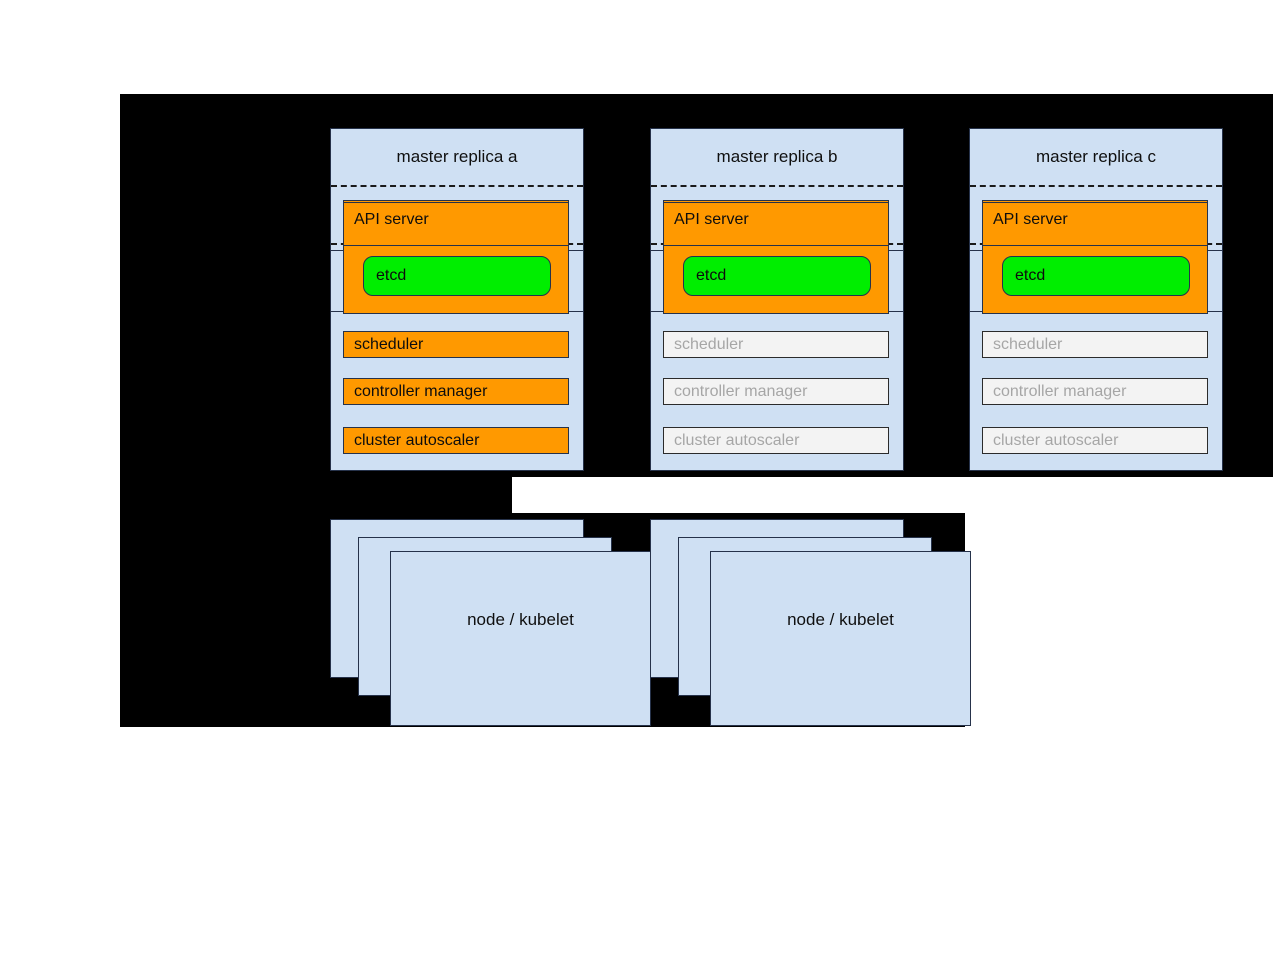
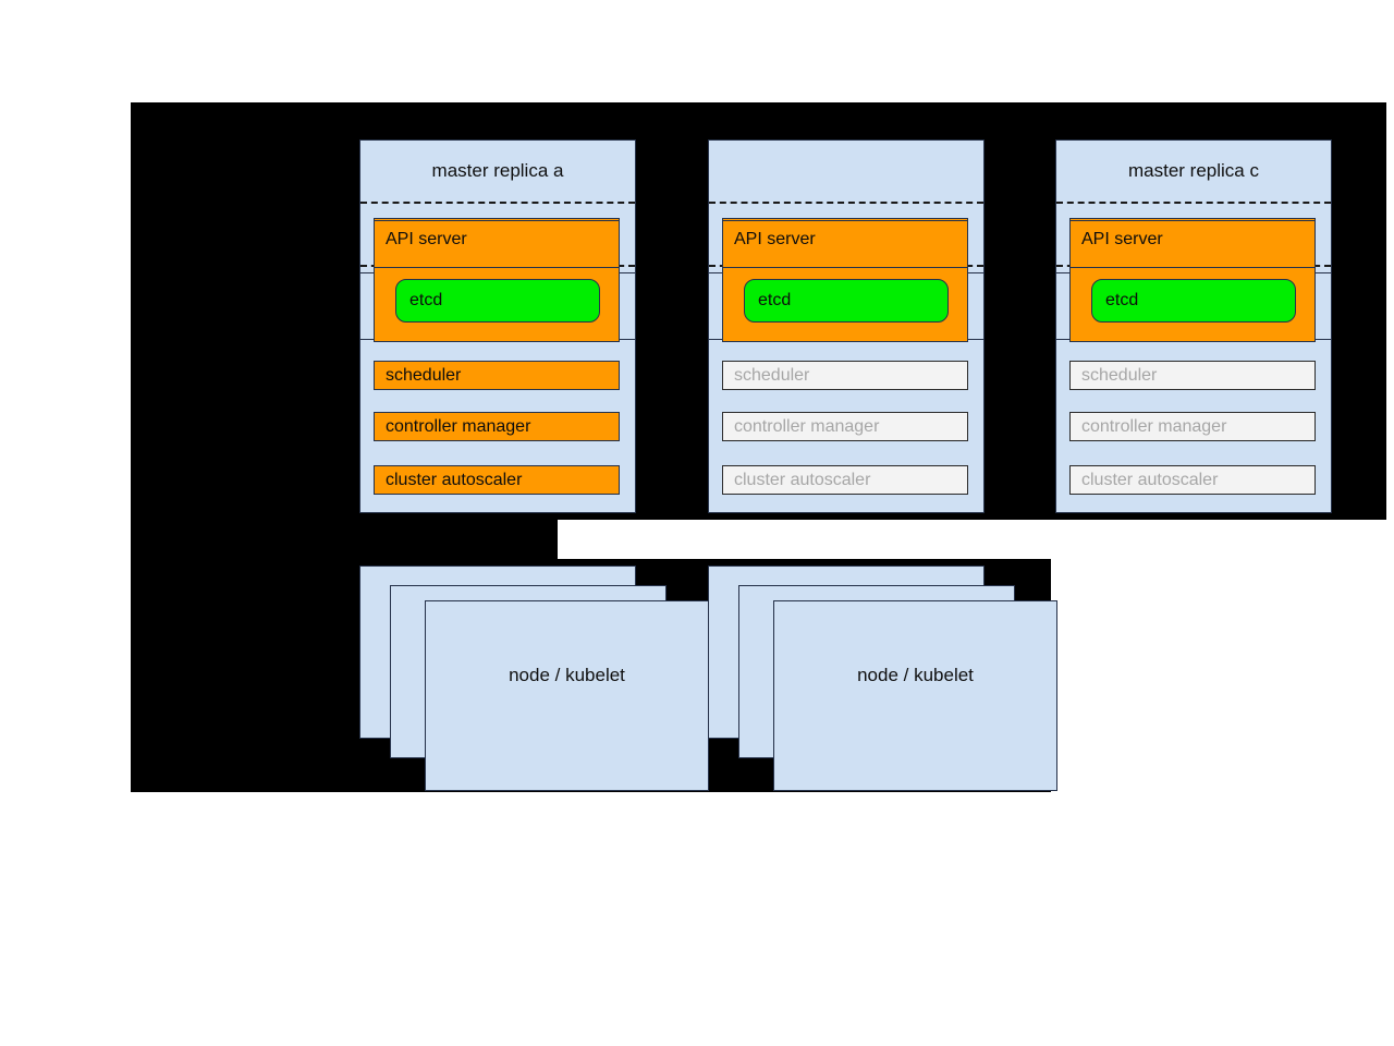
  master replica a
  API server
  etcd
  scheduler
  controller manager
  cluster autoscaler
- master replica b
  API server
  etcd
  scheduler
  controller manager
  cluster autoscaler
  master replica c
  API server
  etcd
  scheduler
  controller manager
  cluster autoscaler
  node / kubelet
  node / kubelet
